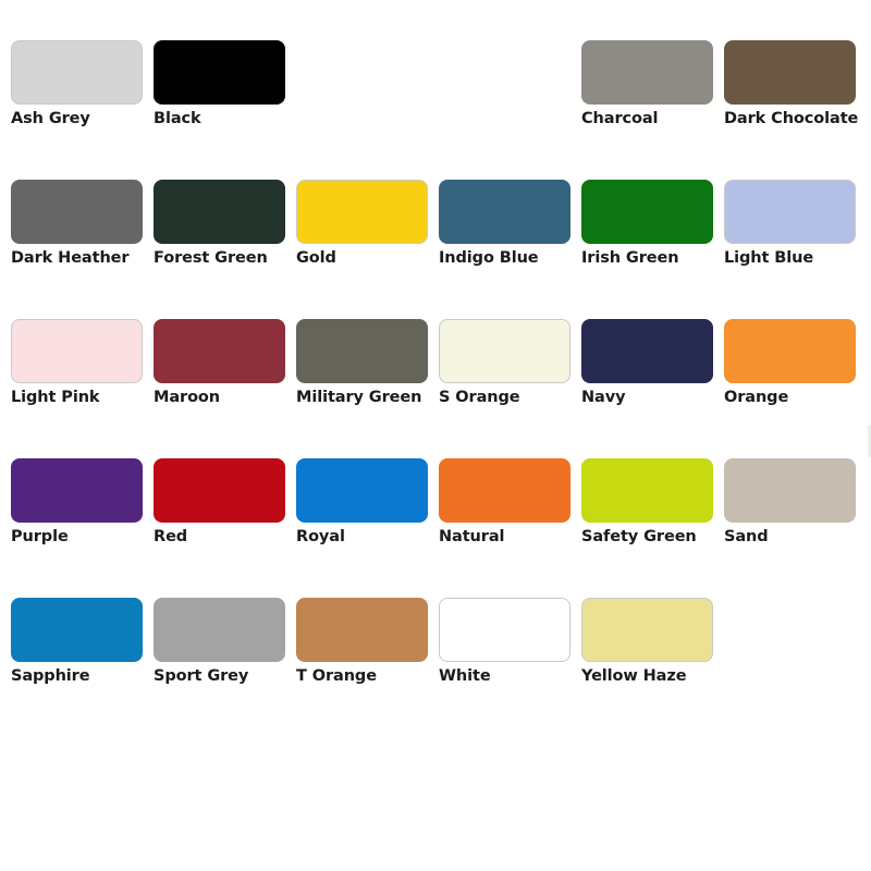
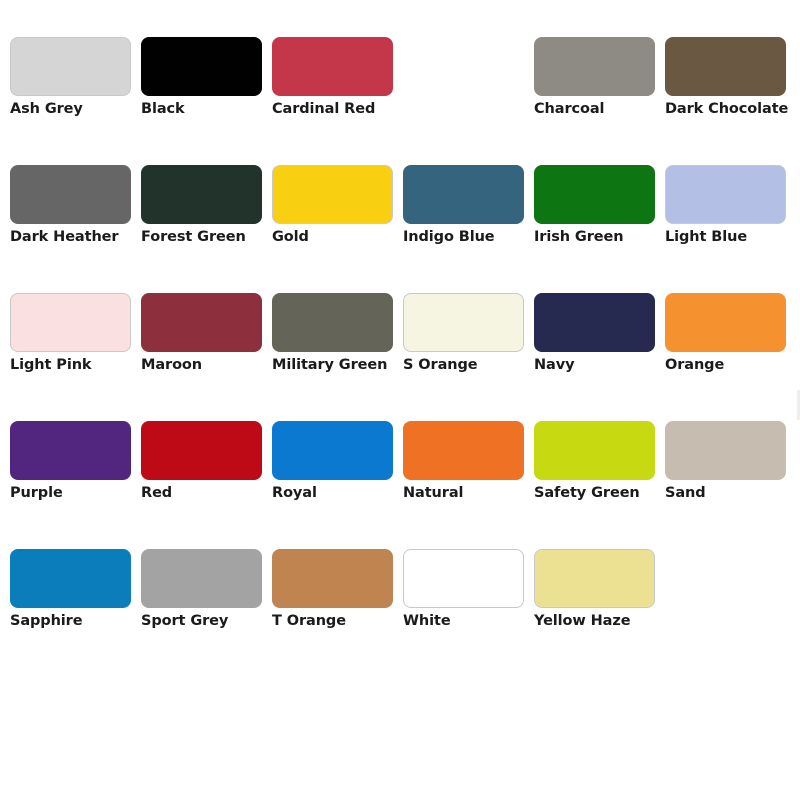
  Ash Grey
  Black
+ Cardinal Red
  Charcoal
  Dark Chocolate
  Dark Heather
  Forest Green
  Gold
  Indigo Blue
  Irish Green
  Light Blue
  Light Pink
  Maroon
  Military Green
  S Orange
  Navy
  Orange
  Purple
  Red
  Royal
  Natural
  Safety Green
  Sand
  Sapphire
  Sport Grey
  T Orange
  White
  Yellow Haze
